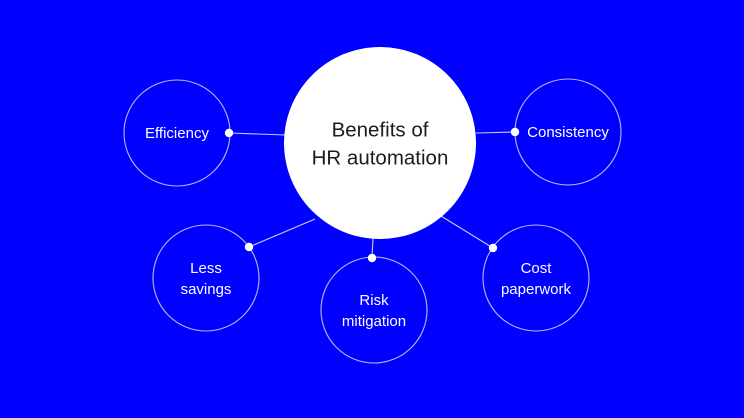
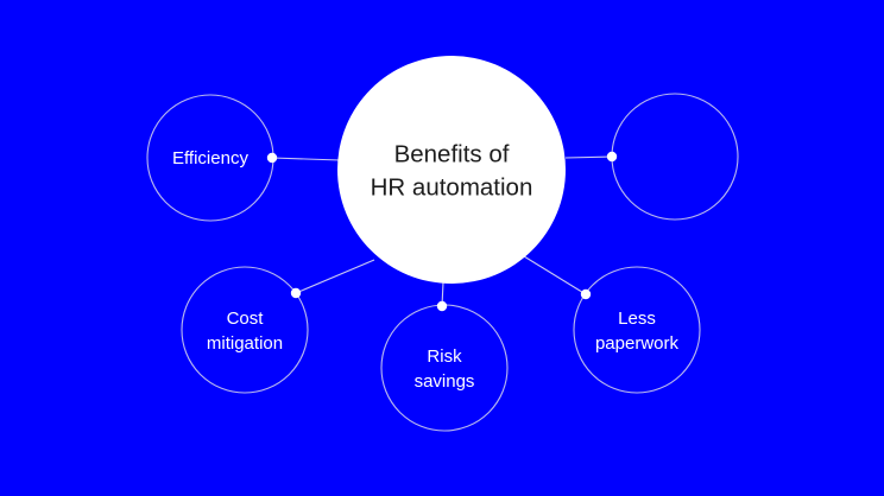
  Efficiency
- Consistency
- Less
+ Cost
- savings
+ mitigation
  Risk
- mitigation
+ savings
- Cost
+ Less
  paperwork
  Benefits of
  HR automation
